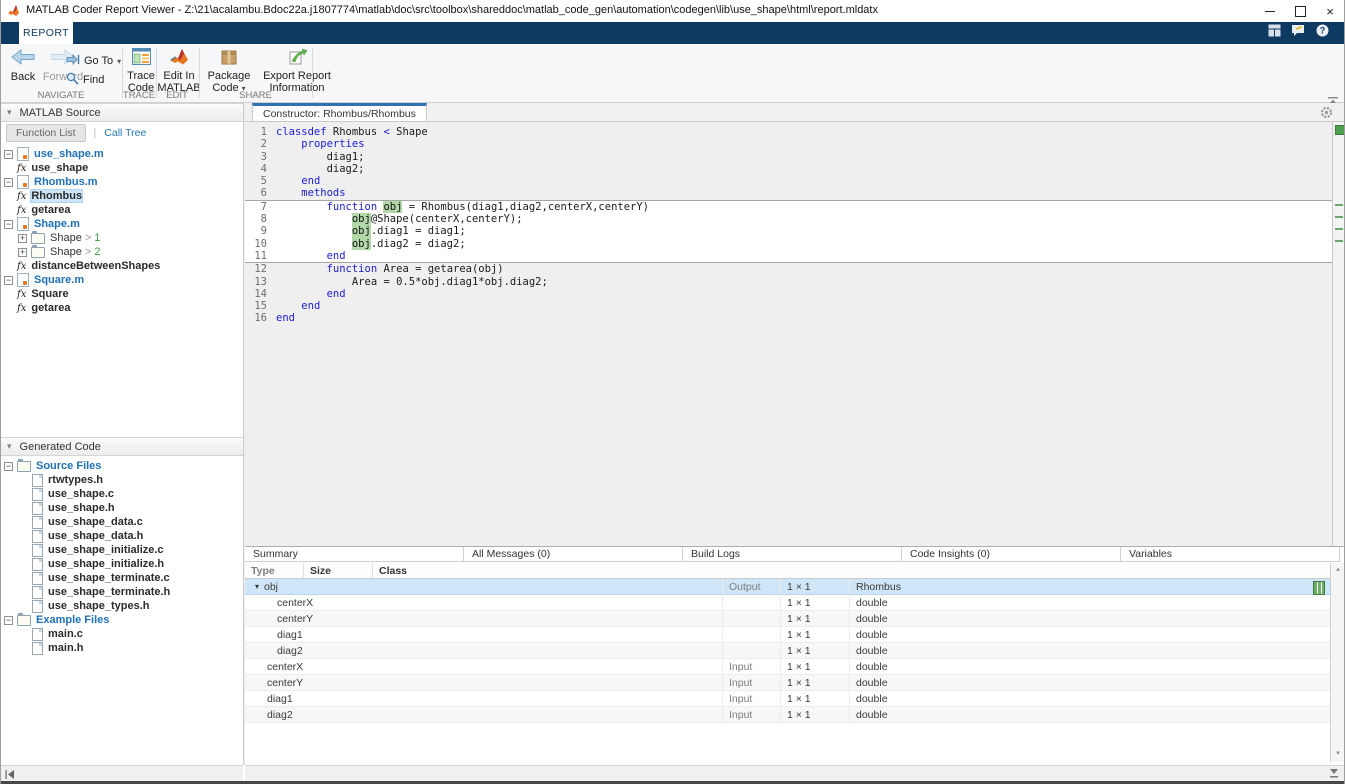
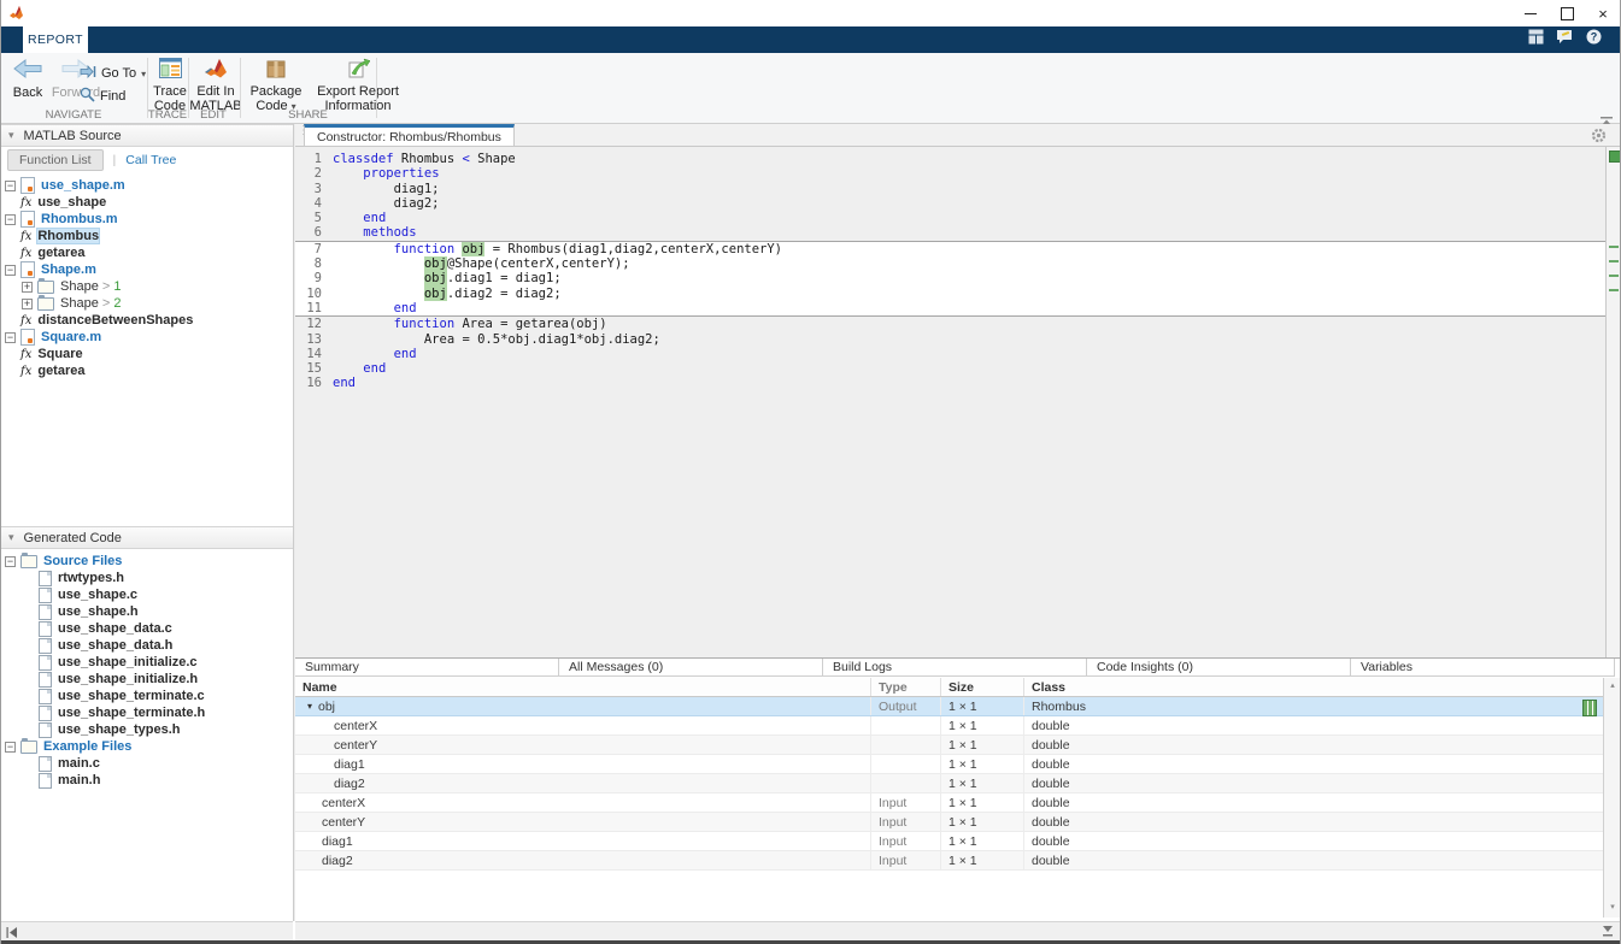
- MATLAB Coder Report Viewer - Z:\21\acalambu.Bdoc22a.j1807774\matlab\doc\src\toolbox\shareddoc\matlab_code_gen\automation\codegen\lib\use_shape\html\report.mldatx
  ×
  REPORT
  ?
  Back
  Forwrd
  Go To
  ▾
  Find
  NAVIGATE
  Trace
  Code
  TRACE
  Edit In
  MATLAB
  EDIT
  Package
  Code ▾
  Export Report
  Informaton
  SHARE
  ▾
  MATLAB Source
  Function List
  |
  Call Tree
  −
  use_shape.m
  fx
  use_shape
  −
  Rhombus.m
  fx
  Rhombus
  fx
  getarea
  −
  Shape.m
  +
  Shape > 1
  +
  Shape > 2
  fx
  distanceBetweenShapes
  −
  Square.m
  fx
  Square
  fx
  getarea
  ▾
  Generated Code
  −
  Source Files
  rtwtypes.h
  use_shape.c
  use_shape.h
  use_shape_data.c
  use_shape_data.h
  use_shape_initialize.c
  use_shape_initialize.h
  use_shape_terminate.c
  use_shape_terminate.h
  use_shape_types.h
  −
  Example Files
  main.c
  main.h
  Constructor: Rhombus/Rhombus
  1
  classdef
  Rhombus
  <
  Shape
  2
  properties
  3
  diag1;
  4
  diag2;
  5
  end
  6
  methods
  7
  function
  obj
  = Rhombus(diag1,diag2,centerX,centerY)
  8
  obj
  @Shape(centerX,centerY);
  9
  obj
  .diag1 = diag1;
  10
  obj
  .diag2 = diag2;
  11
  end
  12
  function
  Area = getarea(obj)
  13
  Area = 0.5*obj.diag1*obj.diag2;
  14
  end
  15
  end
  16
  end
  Summary
  All Messages (0)
  Build Logs
  Code Insights (0)
  Variables
+ Name
  Type
  Size
  Class
  ▾
  obj
  Output
  1 × 1
  Rhombus
  centerX
  1 × 1
  double
  centerY
  1 × 1
  double
  diag1
  1 × 1
  double
  diag2
  1 × 1
  double
  centerX
  Input
  1 × 1
  double
  centerY
  Input
  1 × 1
  double
  diag1
  Input
  1 × 1
  double
  diag2
  Input
  1 × 1
  double
